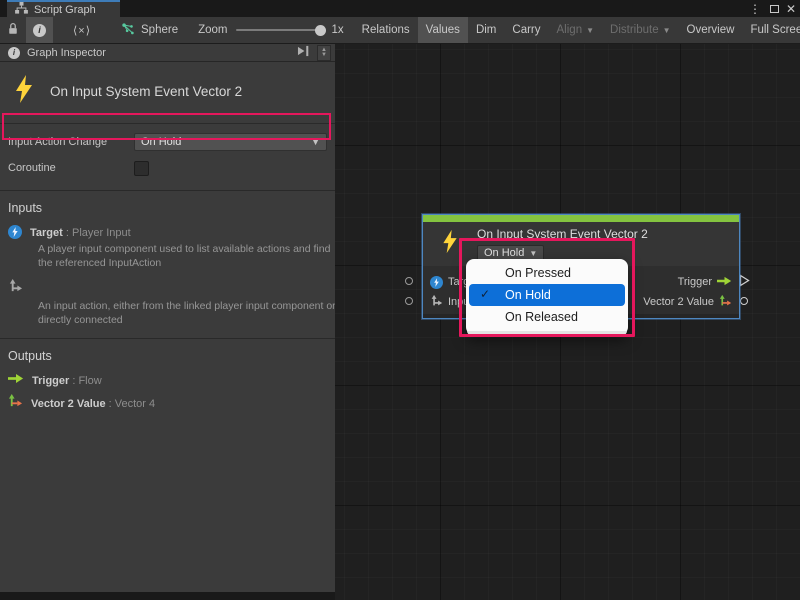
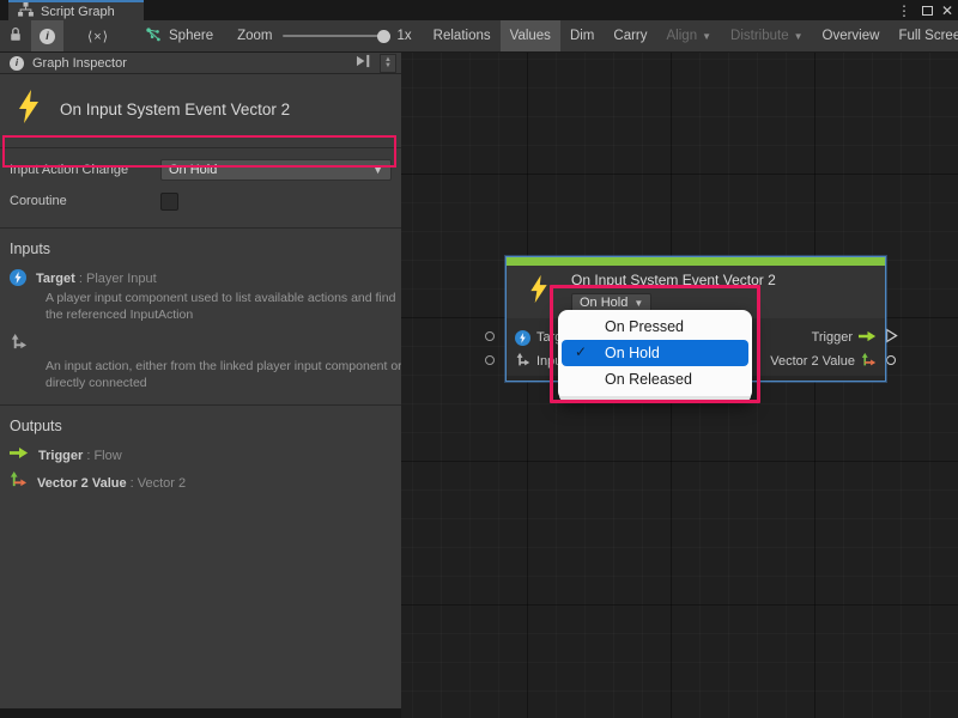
  Script Graph
  ⋮
  ✕
  i
  ⟨×⟩
  Sphere
  Zoom
  1x
  Relations
  Values
  Dim
  Carry
  Align
  ▼
  Distribute
  ▼
  Overview
  Full Scree
  i
  Graph Inspector
  On Input System Event Vector 2
  Input Action Change
  On Hold
  ▼
  Coroutine
  Inputs
  Target : Player Input
  A player input component used to list available actions and find the referenced InputAction
  An input action, either from the linked player input component or directly connected
  Outputs
  Trigger : Flow
- Vector 2 Value : Vector 4
+ Vector 2 Value : Vector 2
  On Input System Event Vector 2
  On Hold
  ▼
  Trigger
  Vector 2 Value
  On Pressed
  ✓
  On Hold
  On Released
